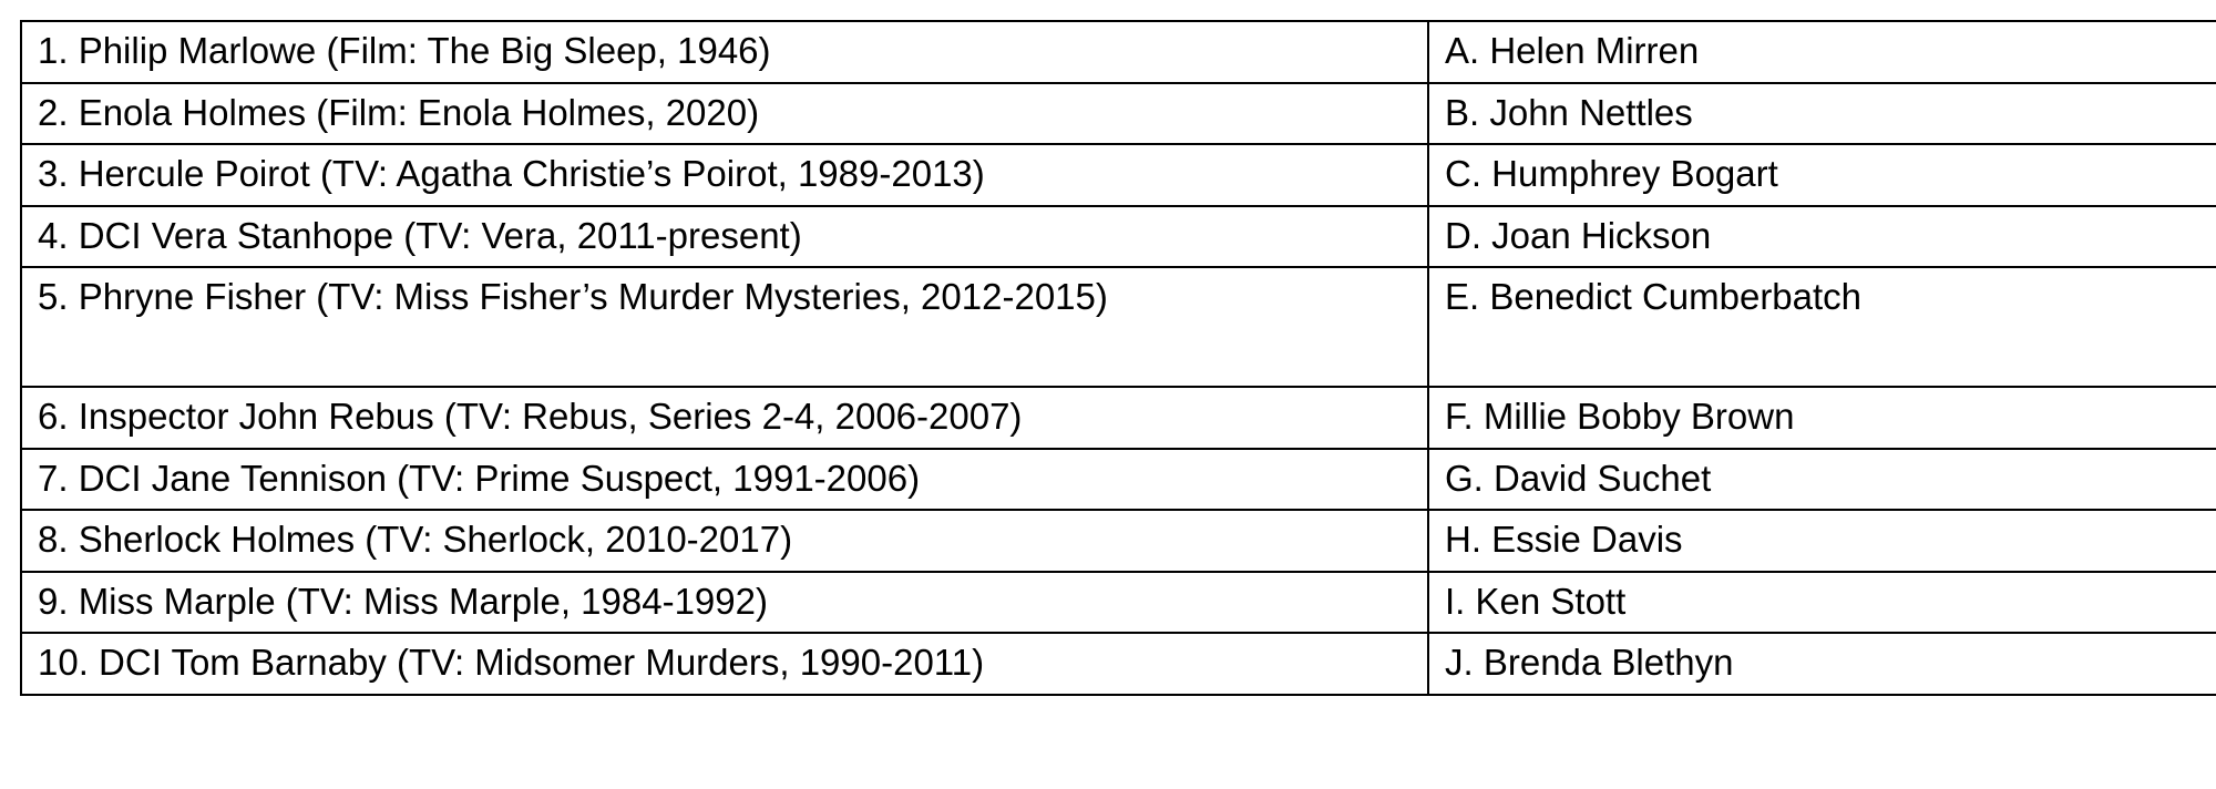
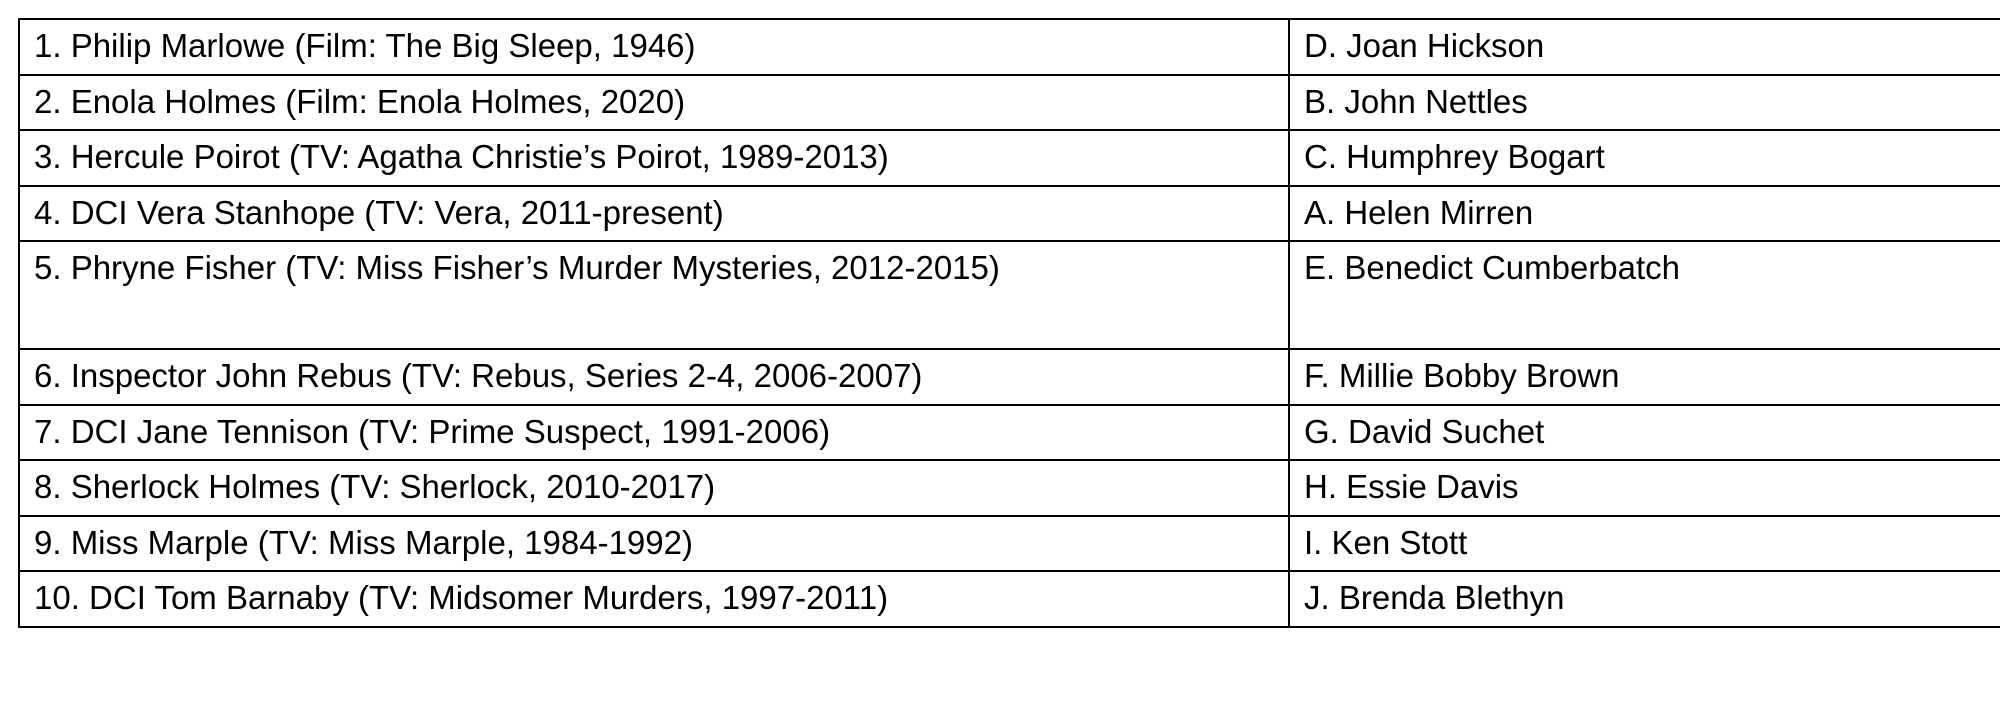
- 1. Philip Marlowe (Film: The Big Sleep, 1946)	A. Helen Mirren
+ 1. Philip Marlowe (Film: The Big Sleep, 1946)	D. Joan Hickson
  2. Enola Holmes (Film: Enola Holmes, 2020)	B. John Nettles
  3. Hercule Poirot (TV: Agatha Christie’s Poirot, 1989-2013)	C. Humphrey Bogart
- 4. DCI Vera Stanhope (TV: Vera, 2011-present)	D. Joan Hickson
+ 4. DCI Vera Stanhope (TV: Vera, 2011-present)	A. Helen Mirren
  5. Phryne Fisher (TV: Miss Fisher’s Murder Mysteries, 2012-2015)	E. Benedict Cumberbatch
  6. Inspector John Rebus (TV: Rebus, Series 2-4, 2006-2007)	F. Millie Bobby Brown
  7. DCI Jane Tennison (TV: Prime Suspect, 1991-2006)	G. David Suchet
  8. Sherlock Holmes (TV: Sherlock, 2010-2017)	H. Essie Davis
  9. Miss Marple (TV: Miss Marple, 1984-1992)	I. Ken Stott
- 10. DCI Tom Barnaby (TV: Midsomer Murders, 1990-2011)	J. Brenda Blethyn
+ 10. DCI Tom Barnaby (TV: Midsomer Murders, 1997-2011)	J. Brenda Blethyn
